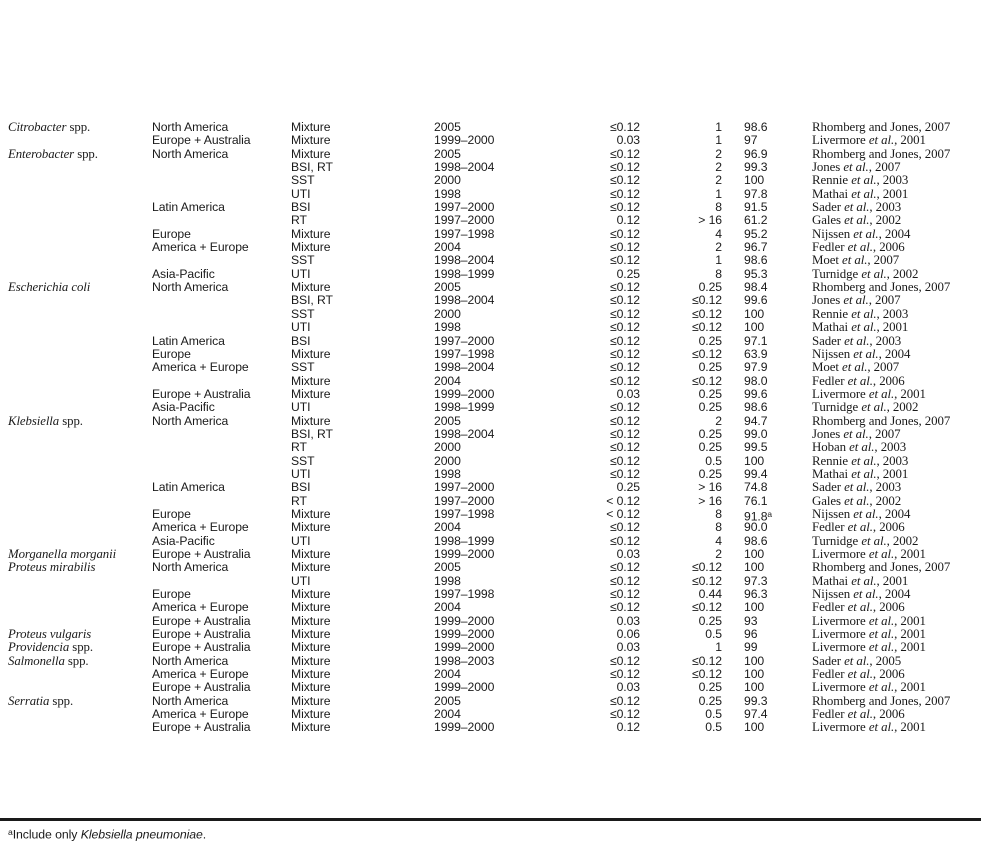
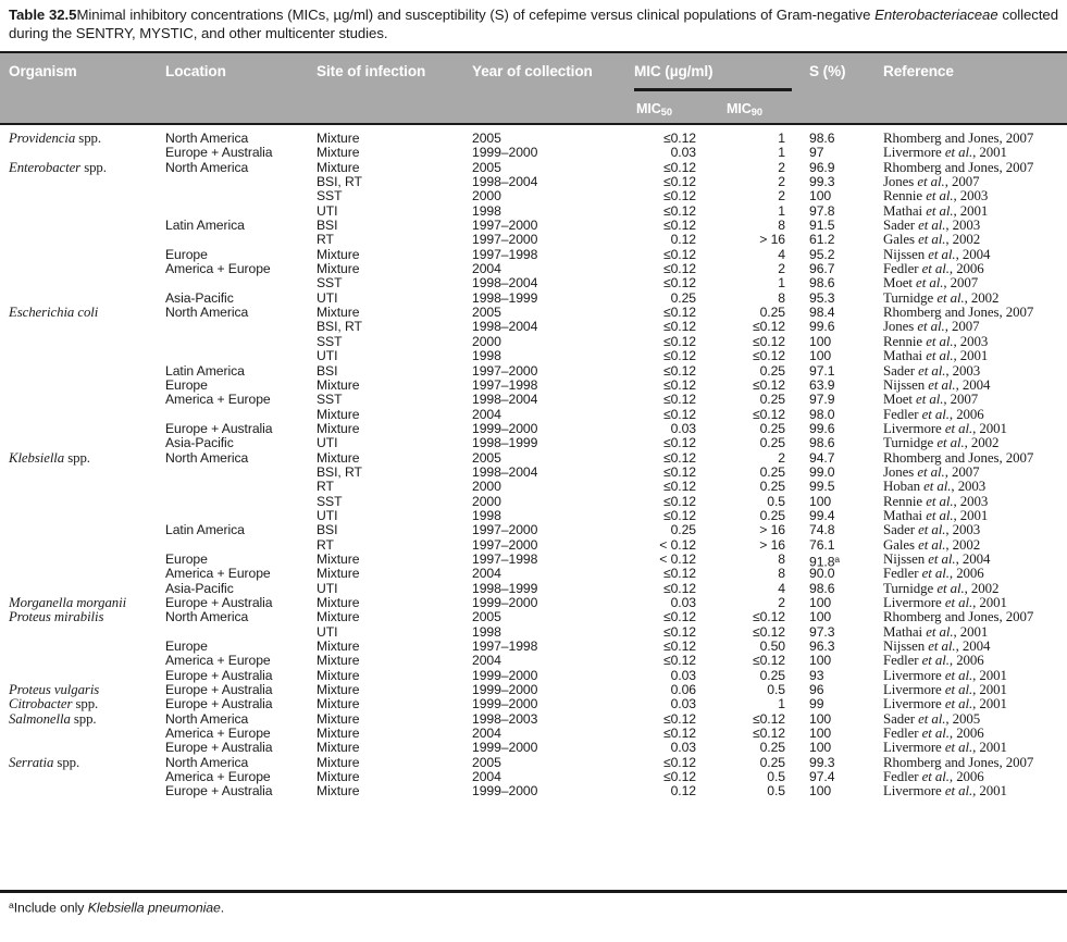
+ Table 32.5Minimal inhibitory concentrations (MICs, µg/ml) and susceptibility (S) of cefepime versus clinical populations of Gram-negative Enterobacteriaceae collected during the SENTRY, MYSTIC, and other multicenter studies.
+ Organism
+ Location
+ Site of infection
+ Year of collection
+ MIC (µg/ml)
+ MIC50
+ MIC90
+ S (%)
+ Reference
- Citrobacter spp.
+ Providencia spp.
  North America
  Mixture
  2005
  ≤0.12
  1
  98.6
  Rhomberg and Jones, 2007
  Europe + Australia
  Mixture
  1999–2000
  0.03
  1
  97
  Livermore et al., 2001
  Enterobacter spp.
  North America
  Mixture
  2005
  ≤0.12
  2
  96.9
  Rhomberg and Jones, 2007
  BSI, RT
  1998–2004
  ≤0.12
  2
  99.3
  Jones et al., 2007
  SST
  2000
  ≤0.12
  2
  100
  Rennie et al., 2003
  UTI
  1998
  ≤0.12
  1
  97.8
  Mathai et al., 2001
  Latin America
  BSI
  1997–2000
  ≤0.12
  8
  91.5
  Sader et al., 2003
  RT
  1997–2000
  0.12
  > 16
  61.2
  Gales et al., 2002
  Europe
  Mixture
  1997–1998
  ≤0.12
  4
  95.2
  Nijssen et al., 2004
  America + Europe
  Mixture
  2004
  ≤0.12
  2
  96.7
  Fedler et al., 2006
  SST
  1998–2004
  ≤0.12
  1
  98.6
  Moet et al., 2007
  Asia-Pacific
  UTI
  1998–1999
  0.25
  8
  95.3
  Turnidge et al., 2002
  Escherichia coli
  North America
  Mixture
  2005
  ≤0.12
  0.25
  98.4
  Rhomberg and Jones, 2007
  BSI, RT
  1998–2004
  ≤0.12
  ≤0.12
  99.6
  Jones et al., 2007
  SST
  2000
  ≤0.12
  ≤0.12
  100
  Rennie et al., 2003
  UTI
  1998
  ≤0.12
  ≤0.12
  100
  Mathai et al., 2001
  Latin America
  BSI
  1997–2000
  ≤0.12
  0.25
  97.1
  Sader et al., 2003
  Europe
  Mixture
  1997–1998
  ≤0.12
  ≤0.12
  63.9
  Nijssen et al., 2004
  America + Europe
  SST
  1998–2004
  ≤0.12
  0.25
  97.9
  Moet et al., 2007
  Mixture
  2004
  ≤0.12
  ≤0.12
  98.0
  Fedler et al., 2006
  Europe + Australia
  Mixture
  1999–2000
  0.03
  0.25
  99.6
  Livermore et al., 2001
  Asia-Pacific
  UTI
  1998–1999
  ≤0.12
  0.25
  98.6
  Turnidge et al., 2002
  Klebsiella spp.
  North America
  Mixture
  2005
  ≤0.12
  2
  94.7
  Rhomberg and Jones, 2007
  BSI, RT
  1998–2004
  ≤0.12
  0.25
  99.0
  Jones et al., 2007
  RT
  2000
  ≤0.12
  0.25
  99.5
  Hoban et al., 2003
  SST
  2000
  ≤0.12
  0.5
  100
  Rennie et al., 2003
  UTI
  1998
  ≤0.12
  0.25
  99.4
  Mathai et al., 2001
  Latin America
  BSI
  1997–2000
  0.25
  > 16
  74.8
  Sader et al., 2003
  RT
  1997–2000
  < 0.12
  > 16
  76.1
  Gales et al., 2002
  Europe
  Mixture
  1997–1998
  < 0.12
  8
  91.8a
  Nijssen et al., 2004
  America + Europe
  Mixture
  2004
  ≤0.12
  8
  90.0
  Fedler et al., 2006
  Asia-Pacific
  UTI
  1998–1999
  ≤0.12
  4
  98.6
  Turnidge et al., 2002
  Morganella morganii
  Europe + Australia
  Mixture
  1999–2000
  0.03
  2
  100
  Livermore et al., 2001
  Proteus mirabilis
  North America
  Mixture
  2005
  ≤0.12
  ≤0.12
  100
  Rhomberg and Jones, 2007
  UTI
  1998
  ≤0.12
  ≤0.12
  97.3
  Mathai et al., 2001
  Europe
  Mixture
  1997–1998
  ≤0.12
- 0.44
+ 0.50
  96.3
  Nijssen et al., 2004
  America + Europe
  Mixture
  2004
  ≤0.12
  ≤0.12
  100
  Fedler et al., 2006
  Europe + Australia
  Mixture
  1999–2000
  0.03
  0.25
  93
  Livermore et al., 2001
  Proteus vulgaris
  Europe + Australia
  Mixture
  1999–2000
  0.06
  0.5
  96
  Livermore et al., 2001
- Providencia spp.
+ Citrobacter spp.
  Europe + Australia
  Mixture
  1999–2000
  0.03
  1
  99
  Livermore et al., 2001
  Salmonella spp.
  North America
  Mixture
  1998–2003
  ≤0.12
  ≤0.12
  100
  Sader et al., 2005
  America + Europe
  Mixture
  2004
  ≤0.12
  ≤0.12
  100
  Fedler et al., 2006
  Europe + Australia
  Mixture
  1999–2000
  0.03
  0.25
  100
  Livermore et al., 2001
  Serratia spp.
  North America
  Mixture
  2005
  ≤0.12
  0.25
  99.3
  Rhomberg and Jones, 2007
  America + Europe
  Mixture
  2004
  ≤0.12
  0.5
  97.4
  Fedler et al., 2006
  Europe + Australia
  Mixture
  1999–2000
  0.12
  0.5
  100
  Livermore et al., 2001
  aInclude only Klebsiella pneumoniae.
